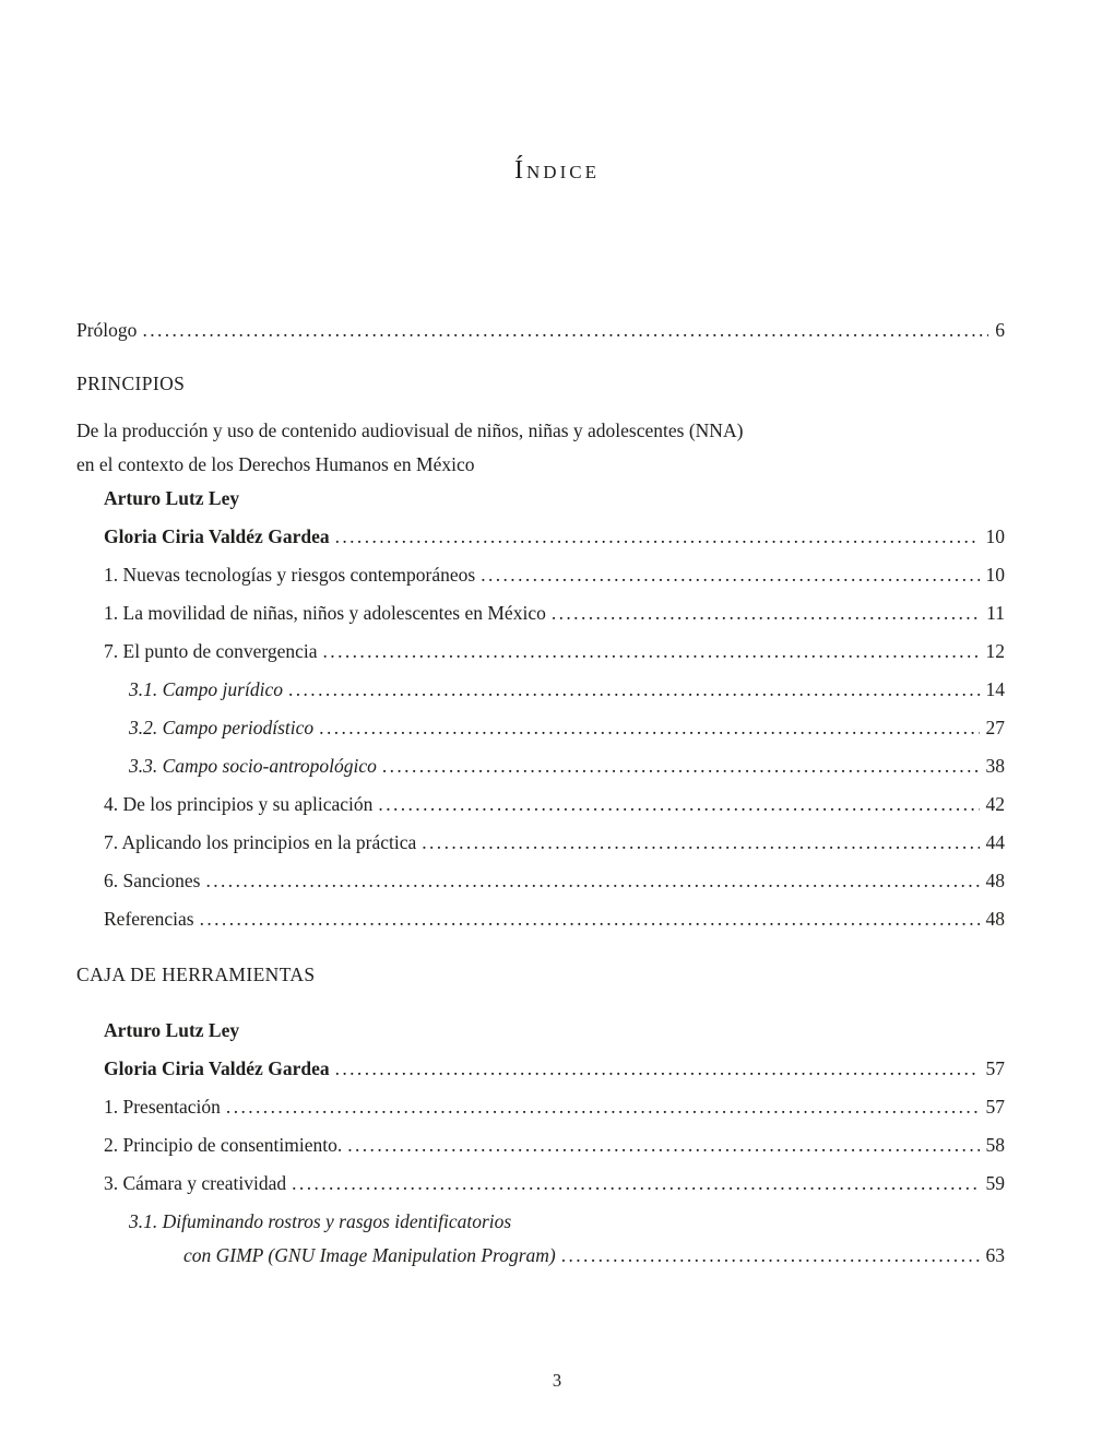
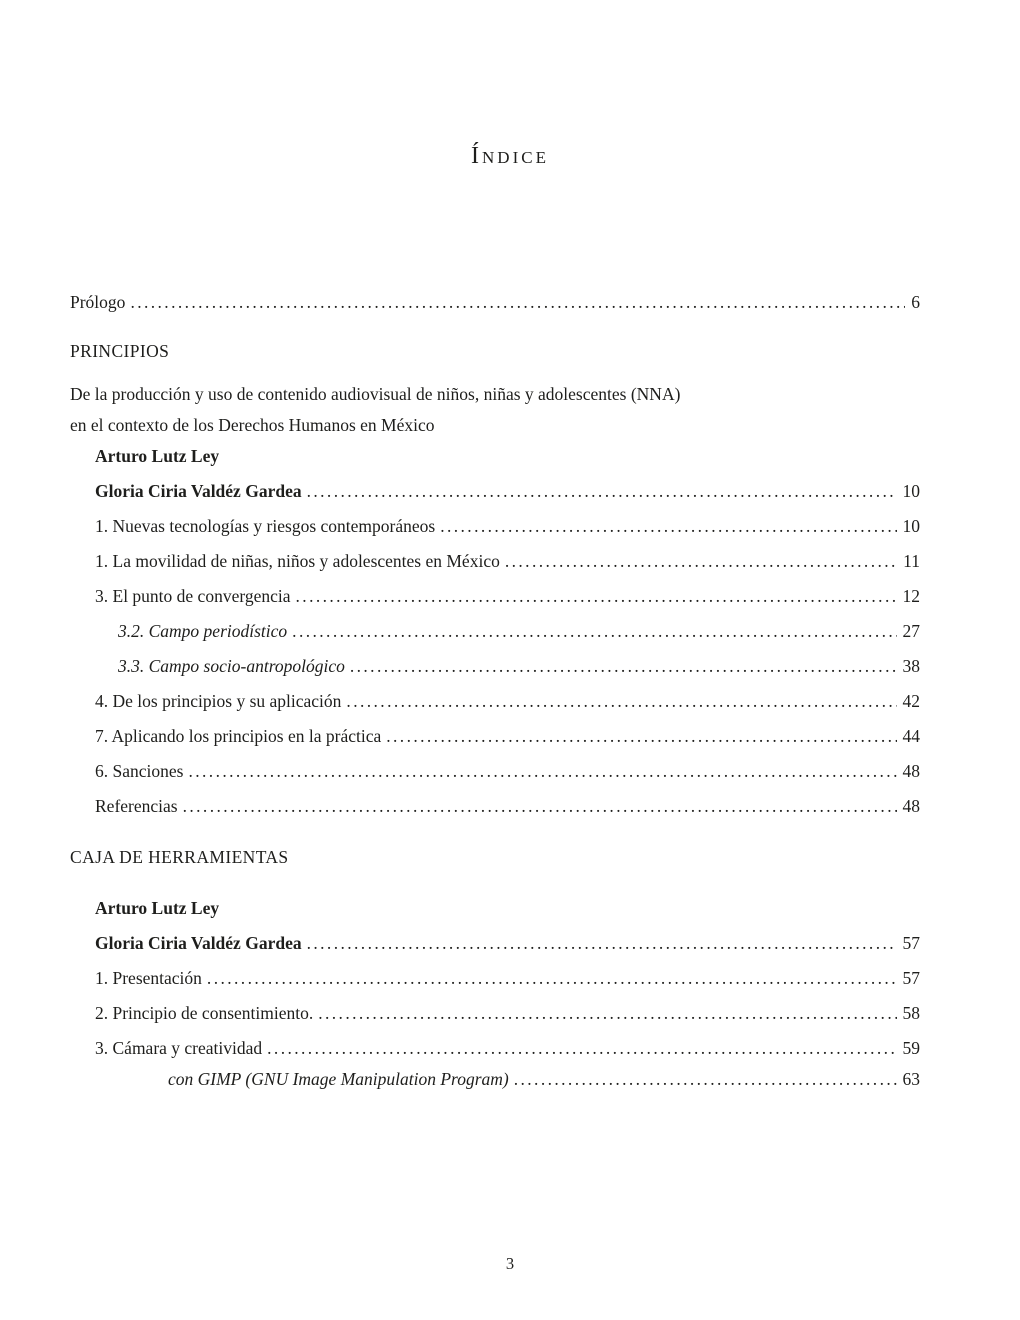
  Índice
  Prólogo
  6
  PRINCIPIOS
  De la producción y uso de contenido audiovisual de niños, niñas y adolescentes (NNA)
  en el contexto de los Derechos Humanos en México
  Arturo Lutz Ley
  Gloria Ciria Valdéz Gardea
  10
  1. Nuevas tecnologías y riesgos contemporáneos
  10
  1. La movilidad de niñas, niños y adolescentes en México
  11
- 7. El punto de convergencia
+ 3. El punto de convergencia
  12
- 3.1. Campo jurídico
- 14
  3.2. Campo periodístico
  27
  3.3. Campo socio-antropológico
  38
  4. De los principios y su aplicación
  42
  7. Aplicando los principios en la práctica
  44
  6. Sanciones
  48
  Referencias
  48
  CAJA DE HERRAMIENTAS
  Arturo Lutz Ley
  Gloria Ciria Valdéz Gardea
  57
  1. Presentación
  57
  2. Principio de consentimiento.
  58
  3. Cámara y creatividad
  59
- 3.1. Difuminando rostros y rasgos identificatorios
  con GIMP (GNU Image Manipulation Program)
  63
  3
